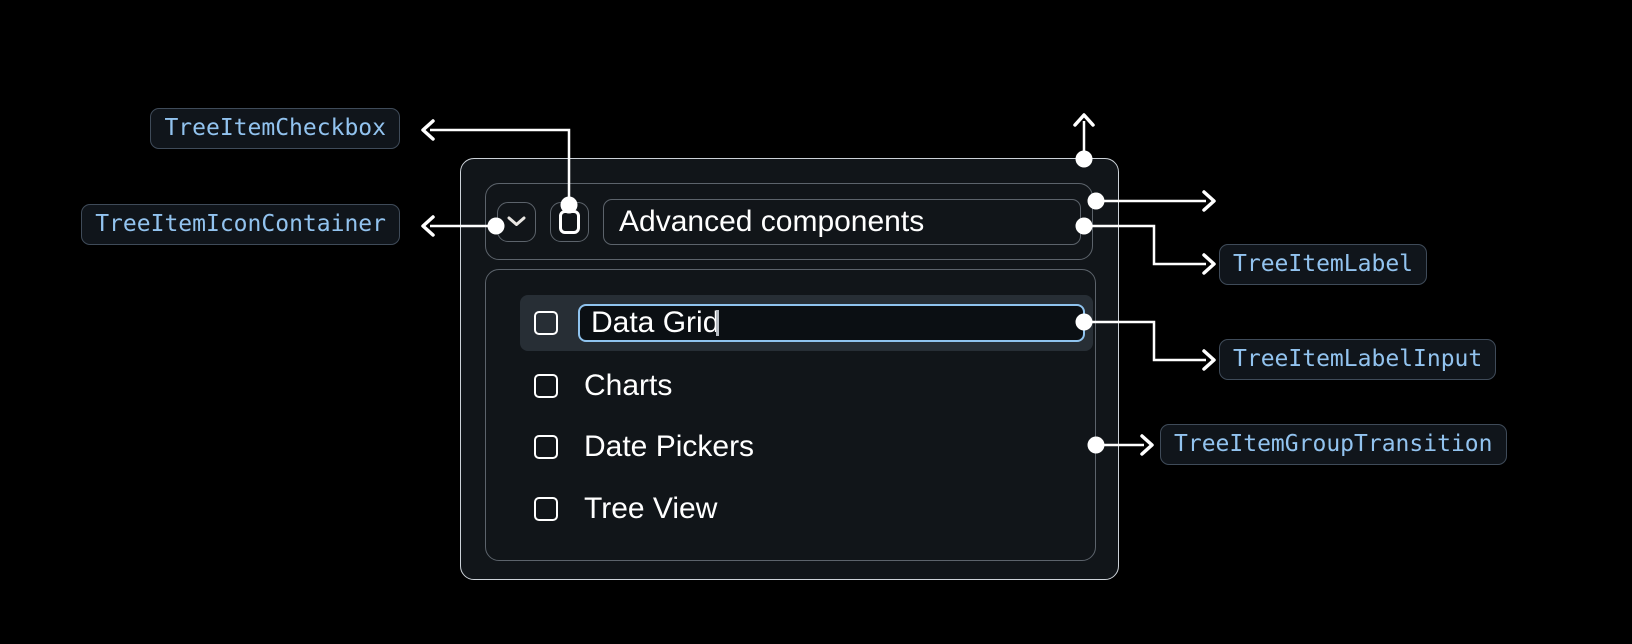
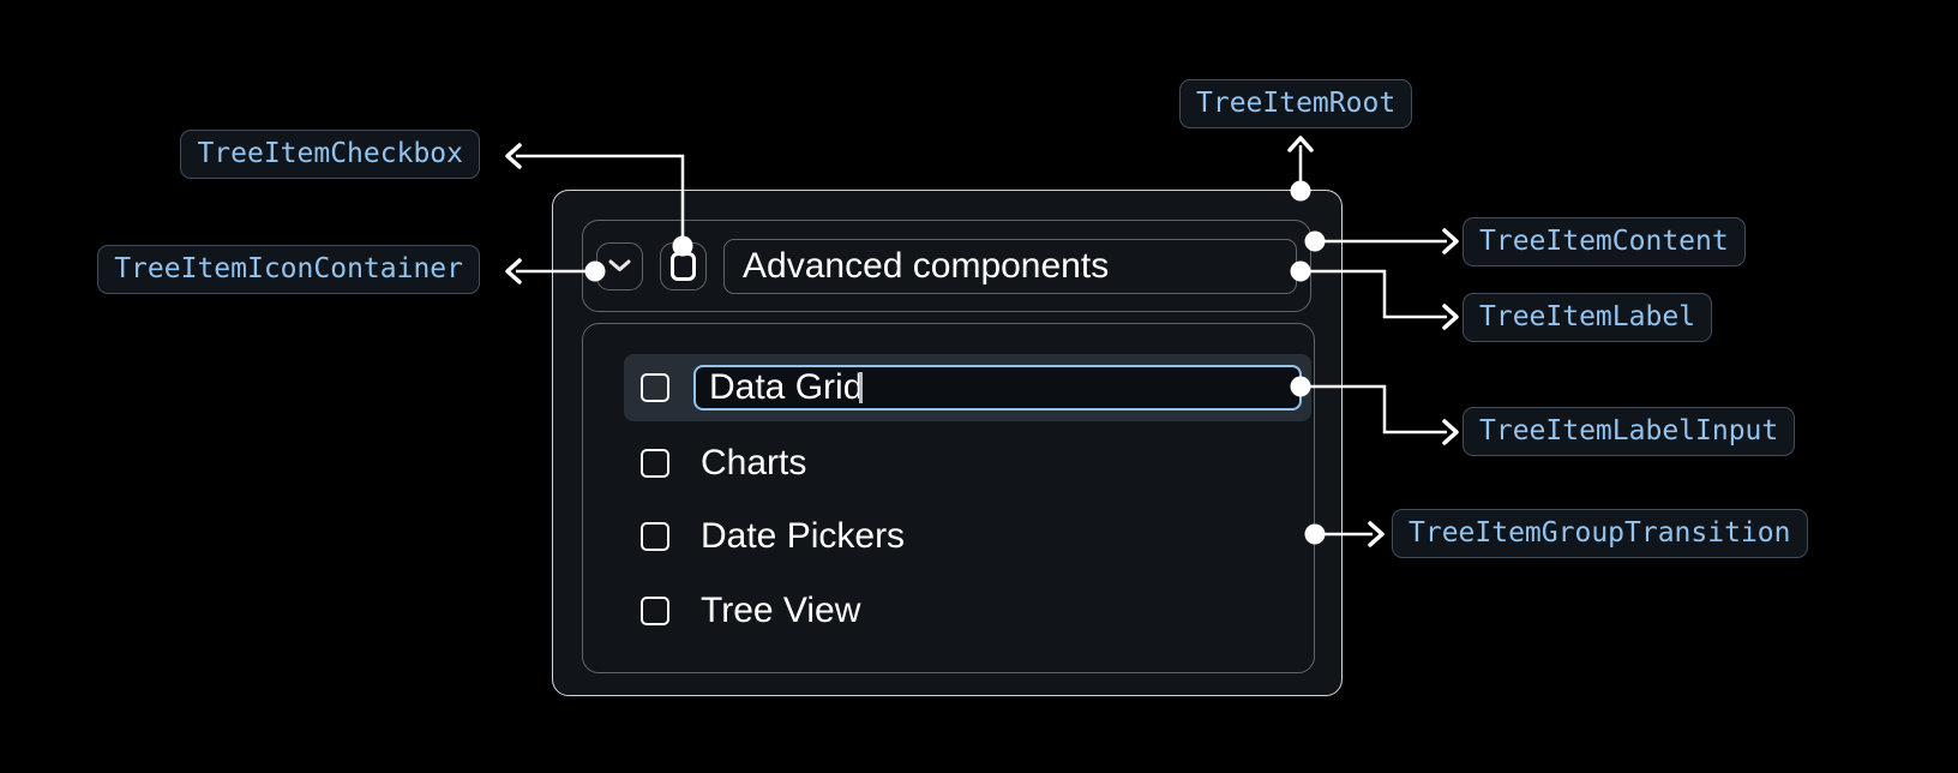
  TreeItemCheckbox
  TreeItemIconContainer
+ TreeItemRoot
+ TreeItemContent
  TreeItemLabel
  TreeItemLabelInput
  TreeItemGroupTransition
  Advanced components
  Data Grid
  Charts
  Date Pickers
  Tree View
